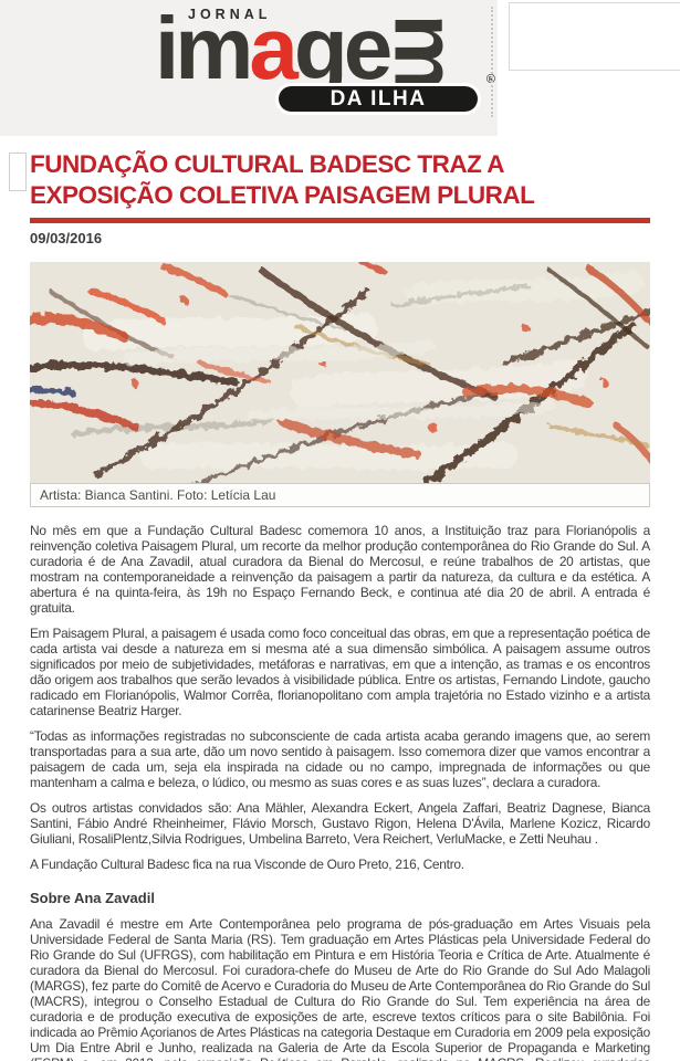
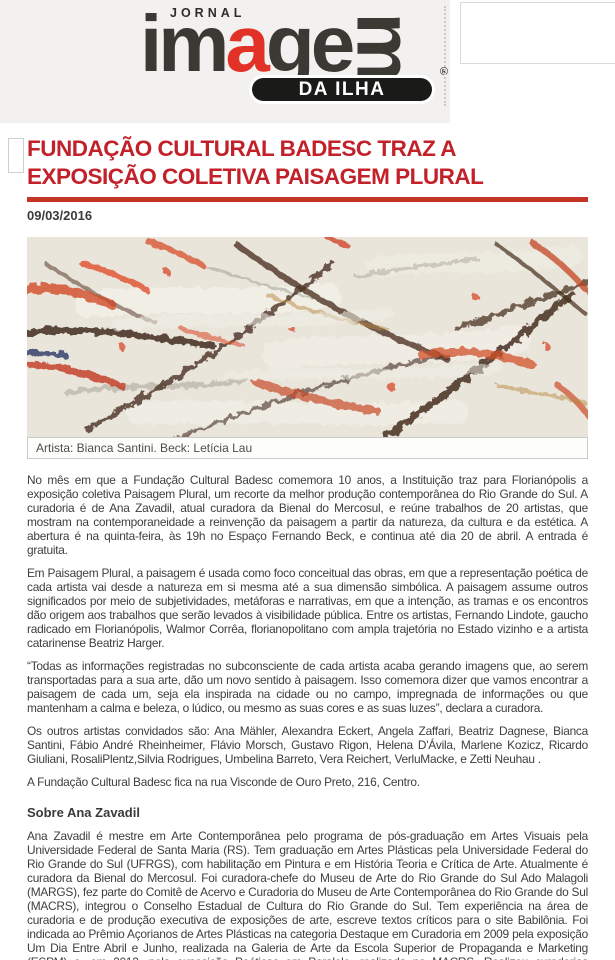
  JORNAL
  ®
  DA ILHA
  FUNDAÇÃO CULTURAL BADESC TRAZ A EXPOSIÇÃO COLETIVA PAISAGEM PLURAL
  09/03/2016
- Artista: Bianca Santini. Foto: Letícia Lau
+ Artista: Bianca Santini. Beck: Letícia Lau
- No mês em que a Fundação Cultural Badesc comemora 10 anos, a Instituição traz para Florianópolis a reinvenção coletiva Paisagem Plural, um recorte da melhor produção contemporânea do Rio Grande do Sul. A curadoria é de Ana Zavadil, atual curadora da Bienal do Mercosul, e reúne trabalhos de 20 artistas, que mostram na contemporaneidade a reinvenção da paisagem a partir da natureza, da cultura e da estética. A abertura é na quinta-feira, às 19h no Espaço Fernando Beck, e continua até dia 20 de abril. A entrada é gratuita.
+ No mês em que a Fundação Cultural Badesc comemora 10 anos, a Instituição traz para Florianópolis a exposição coletiva Paisagem Plural, um recorte da melhor produção contemporânea do Rio Grande do Sul. A curadoria é de Ana Zavadil, atual curadora da Bienal do Mercosul, e reúne trabalhos de 20 artistas, que mostram na contemporaneidade a reinvenção da paisagem a partir da natureza, da cultura e da estética. A abertura é na quinta-feira, às 19h no Espaço Fernando Beck, e continua até dia 20 de abril. A entrada é gratuita.
  Em Paisagem Plural, a paisagem é usada como foco conceitual das obras, em que a representação poética de cada artista vai desde a natureza em si mesma até a sua dimensão simbólica. A paisagem assume outros significados por meio de subjetividades, metáforas e narrativas, em que a intenção, as tramas e os encontros dão origem aos trabalhos que serão levados à visibilidade pública. Entre os artistas, Fernando Lindote, gaucho radicado em Florianópolis, Walmor Corrêa, florianopolitano com ampla trajetória no Estado vizinho e a artista catarinense Beatriz Harger.
  “Todas as informações registradas no subconsciente de cada artista acaba gerando imagens que, ao serem transportadas para a sua arte, dão um novo sentido à paisagem. Isso comemora dizer que vamos encontrar a paisagem de cada um, seja ela inspirada na cidade ou no campo, impregnada de informações ou que mantenham a calma e beleza, o lúdico, ou mesmo as suas cores e as suas luzes”, declara a curadora.
  Os outros artistas convidados são: Ana Mähler, Alexandra Eckert, Angela Zaffari, Beatriz Dagnese, Bianca Santini, Fábio André Rheinheimer, Flávio Morsch, Gustavo Rigon, Helena D'Ávila, Marlene Kozicz, Ricardo Giuliani, RosaliPlentz,Silvia Rodrigues, Umbelina Barreto, Vera Reichert, VerluMacke, e Zetti Neuhau .
  A Fundação Cultural Badesc fica na rua Visconde de Ouro Preto, 216, Centro.
  Sobre Ana Zavadil
  Ana Zavadil é mestre em Arte Contemporânea pelo programa de pós-graduação em Artes Visuais pela Universidade Federal de Santa Maria (RS). Tem graduação em Artes Plásticas pela Universidade Federal do Rio Grande do Sul (UFRGS), com habilitação em Pintura e em História Teoria e Crítica de Arte. Atualmente é curadora da Bienal do Mercosul. Foi curadora-chefe do Museu de Arte do Rio Grande do Sul Ado Malagoli (MARGS), fez parte do Comitê de Acervo e Curadoria do Museu de Arte Contemporânea do Rio Grande do Sul (MACRS), integrou o Conselho Estadual de Cultura do Rio Grande do Sul. Tem experiência na área de curadoria e de produção executiva de exposições de arte, escreve textos críticos para o site Babilônia. Foi indicada ao Prêmio Açorianos de Artes Plásticas na categoria Destaque em Curadoria em 2009 pela exposição Um Dia Entre Abril e Junho, realizada na Galeria de Arte da Escola Superior de Propaganda e Marketing
